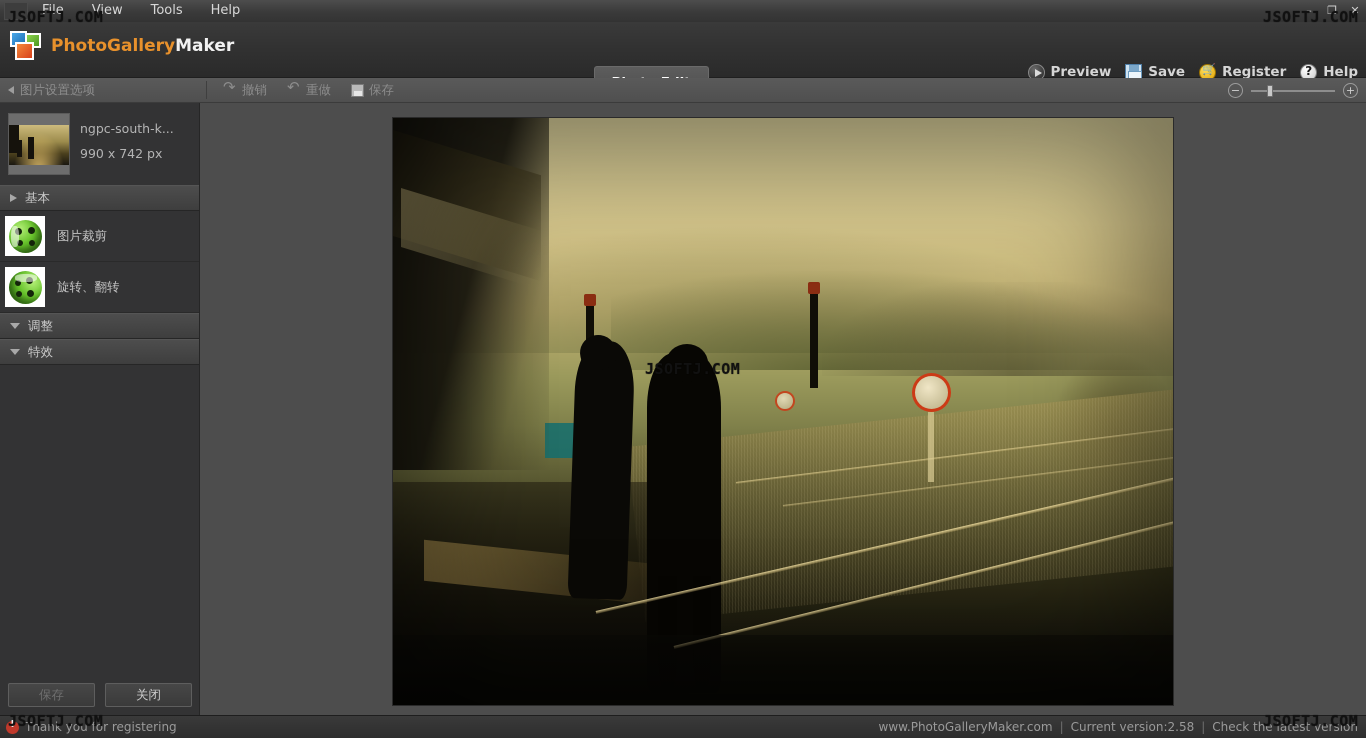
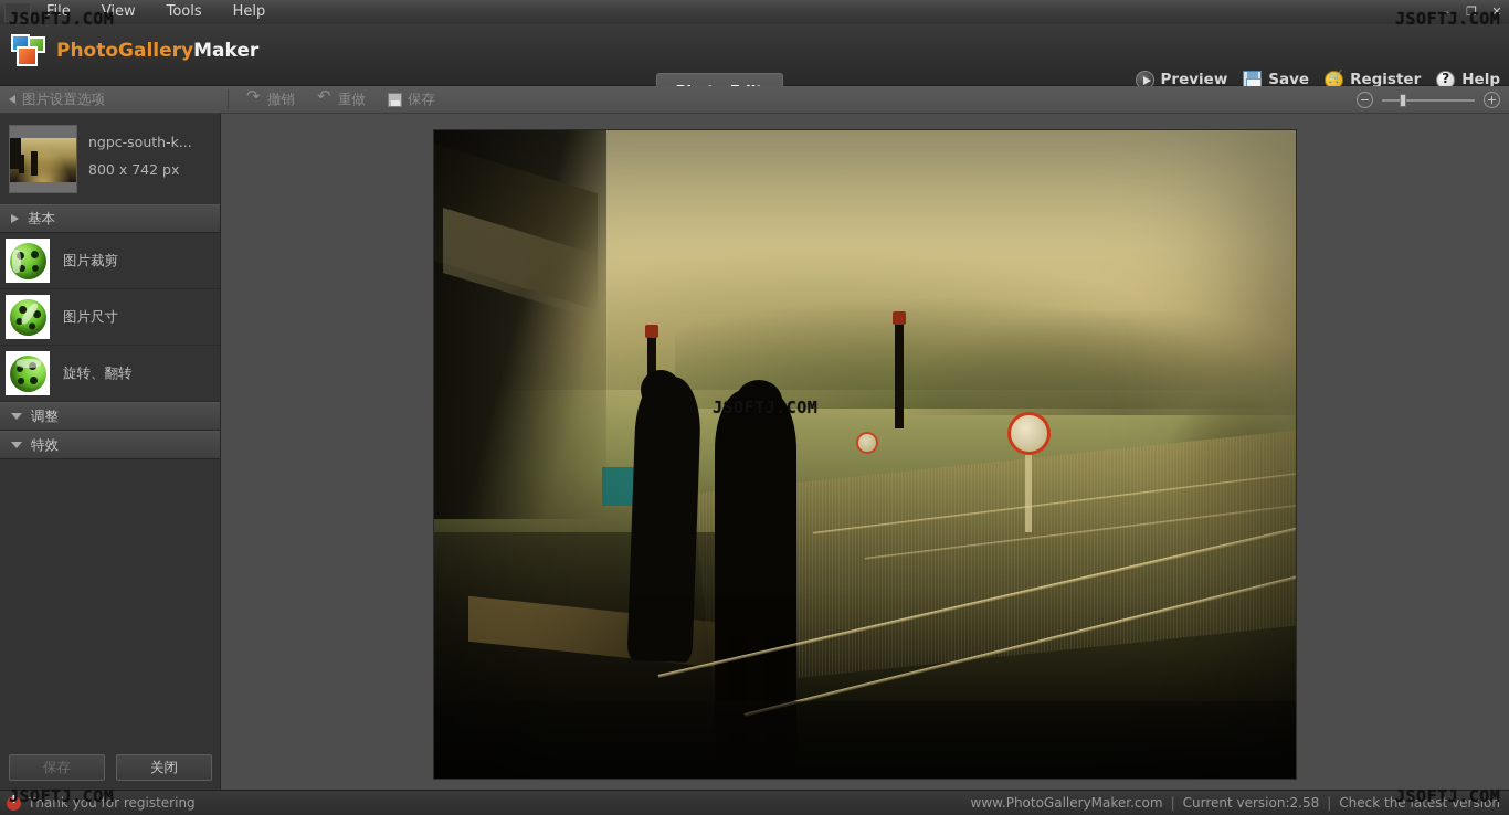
  File
  View
  Tools
  Help
  –
  ❐
  ✕
  PhotoGalleryMaker
  Preview
  Save
  Register
  Help
  图片设置选项
  撤销
  重做
  保存
  −
  +
  ngpc-south-k...
- 990 x 742 px
+ 800 x 742 px
  基本
  图片裁剪
+ 图片尺寸
  旋转、翻转
  调整
  特效
  保存
  关闭
  Thank you for registering
  www.PhotoGalleryMaker.com
  |
  Current version:2.58
  |
  Check the latest version
  JSOFTJ.COM
  JSOFTJ.COM
  JSOFTJ.COM
  JSOFTJ.COM
  JSOFTJ.COM
